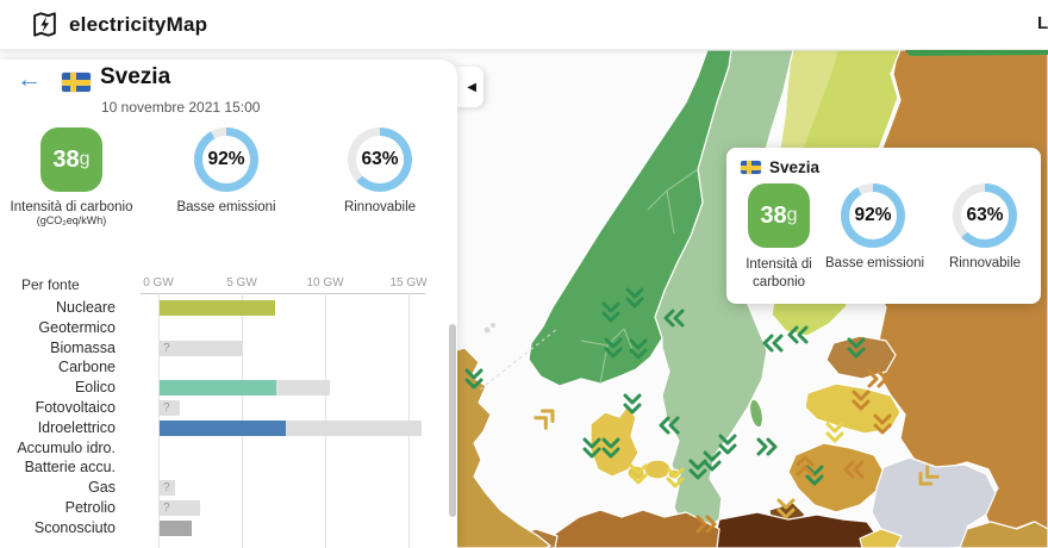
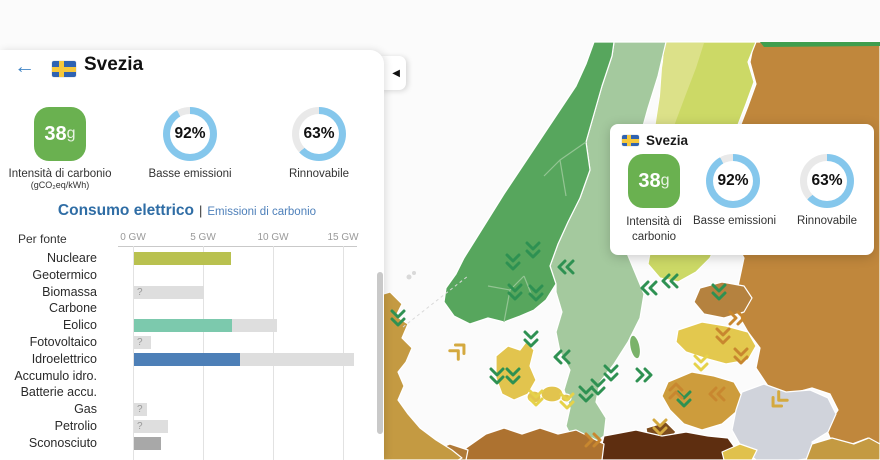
  Svezia
  38
  g
  Intensità di carbonio
  92%
  Basse emissioni
  63%
  Rinnovabile
  ◀
  ←
  Svezia
- 10 novembre 2021 15:00
  38
  g
  Intensità di carbonio
  (gCO₂eq/kWh)
  92%
  Basse emissioni
  63%
  Rinnovabile
+ Consumo elettrico
+ |
+ Emissioni di carbonio
  Per fonte
  0 GW
  5 GW
  10 GW
  15 GW
  Nucleare
  Geotermico
  Biomassa
  ?
  Carbone
  Eolico
  Fotovoltaico
  ?
  Idroelettrico
  Accumulo idro.
  Batterie accu.
  Gas
  ?
  Petrolio
  ?
  Sconosciuto
- electricityMap
- L
